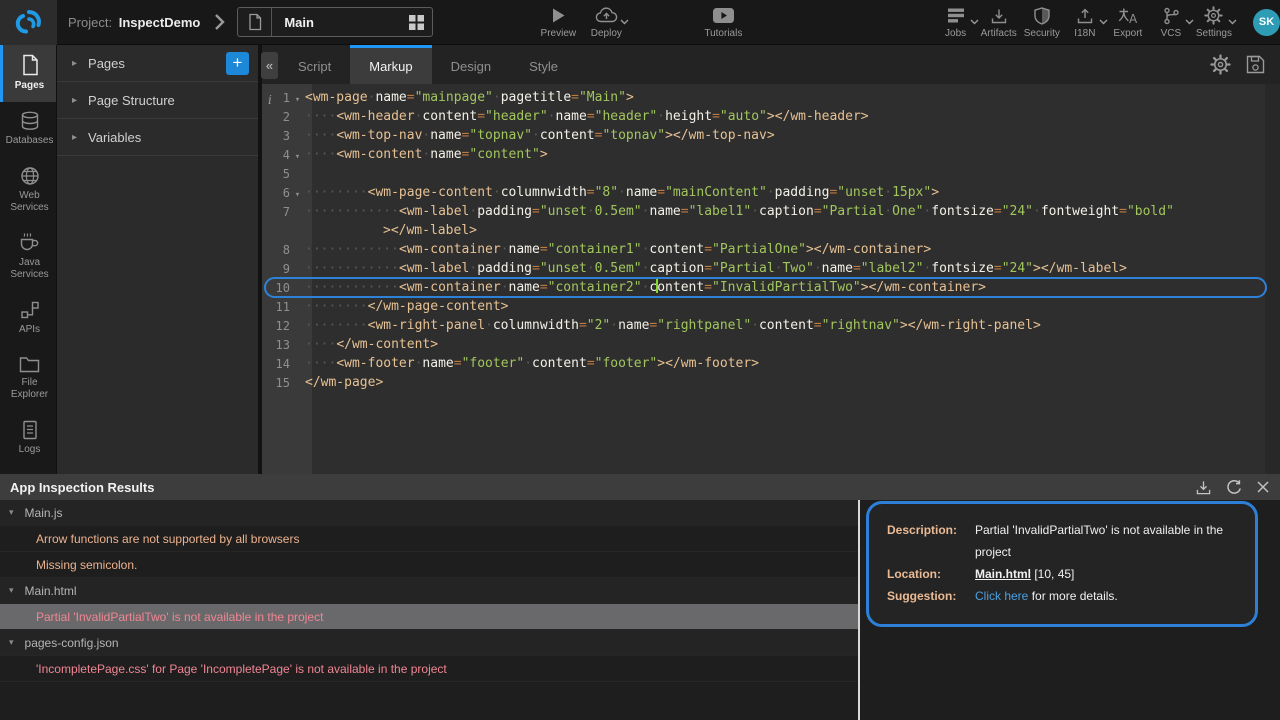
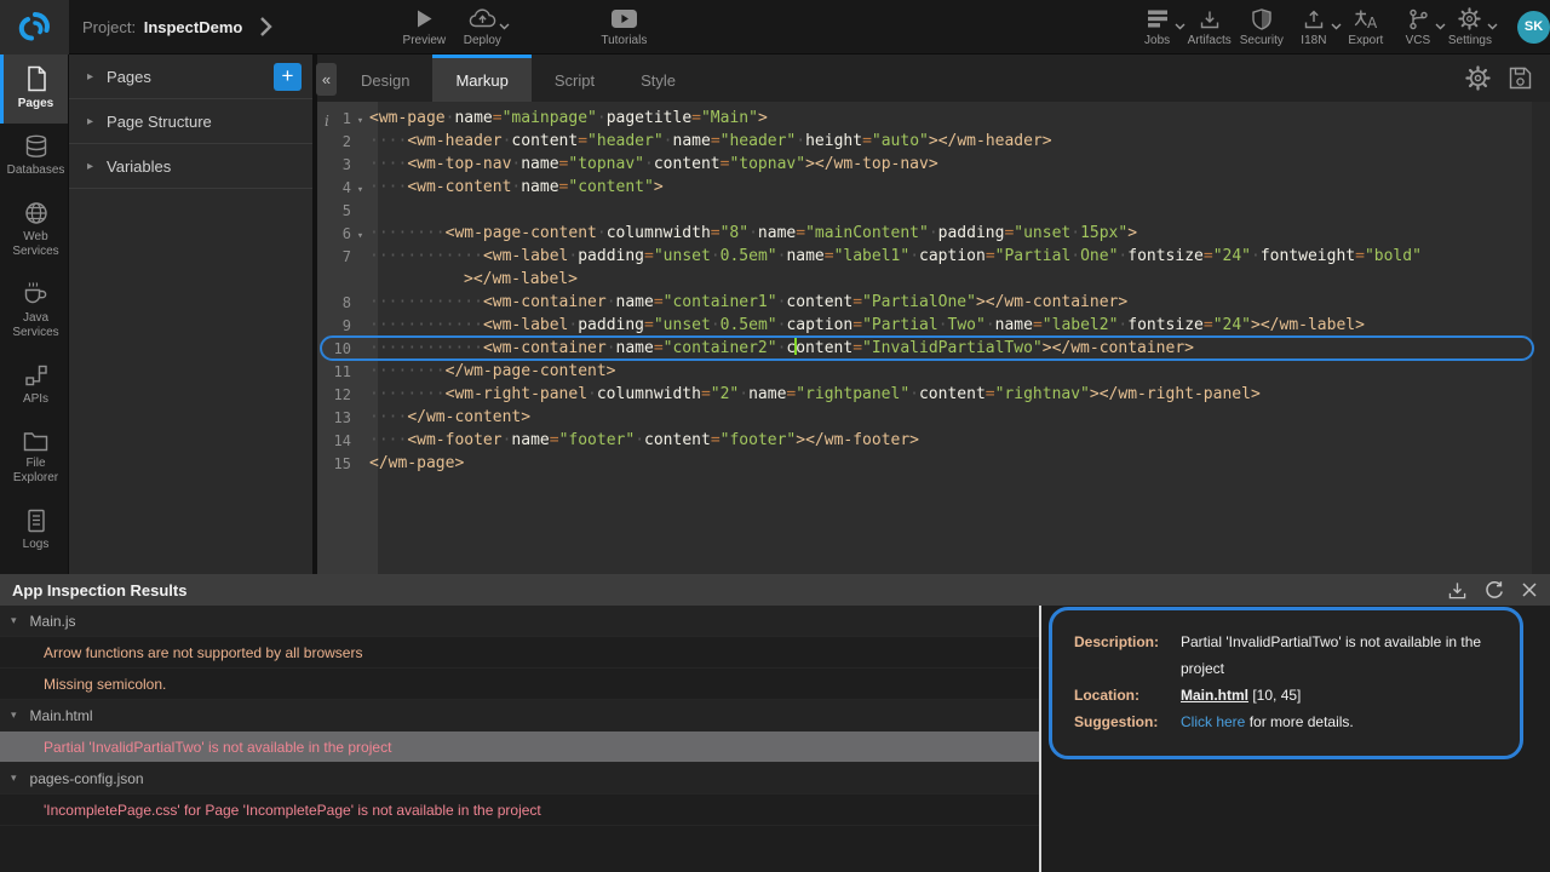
  Project: InspectDemo
- Main
  Preview
  Deploy
  Tutorials
  Jobs
  Artifacts
  Security
  I18N
  A
  Export
  VCS
  Settings
  SK
  Pages
  Databases
  Web Services
  Java Services
  APIs
  File Explorer
  Logs
  ▸
  Pages
  +
  ▸
  Page Structure
  ▸
  Variables
  «
- Script
+ Design
  Markup
- Design
+ Script
  Style
  i
  1
  ▾
  <wm-page·name="mainpage"·pagetitle="Main">
  2
  ····<wm-header·content="header"·name="header"·height="auto"></wm-header>
  3
  ····<wm-top-nav·name="topnav"·content="topnav"></wm-top-nav>
  4
  ▾
  ····<wm-content·name="content">
  5
  6
  ▾
  ········<wm-page-content·columnwidth="8"·name="mainContent"·padding="unset·15px">
  7
  ············<wm-label·padding="unset·0.5em"·name="label1"·caption="Partial·One"·fontsize="24"·fontweight="bold"
  ></wm-label>
  8
  ············<wm-container·name="container1"·content="PartialOne"></wm-container>
  9
  ············<wm-label·padding="unset·0.5em"·caption="Partial·Two"·name="label2"·fontsize="24"></wm-label>
  10
  ············<wm-container·name="container2"·content="InvalidPartialTwo"></wm-container>
  11
  ········</wm-page-content>
  12
  ········<wm-right-panel·columnwidth="2"·name="rightpanel"·content="rightnav"></wm-right-panel>
  13
  ····</wm-content>
  14
  ····<wm-footer·name="footer"·content="footer"></wm-footer>
  15
  </wm-page>
  App Inspection Results
  ▾
  Main.js
  Arrow functions are not supported by all browsers
  Missing semicolon.
  ▾
  Main.html
  Partial 'InvalidPartialTwo' is not available in the project
  ▾
  pages-config.json
  'IncompletePage.css' for Page 'IncompletePage' is not available in the project
  Description:
  Partial 'InvalidPartialTwo' is not available in the project
  Location:
  Main.html [10, 45]
  Suggestion:
  Click here for more details.
